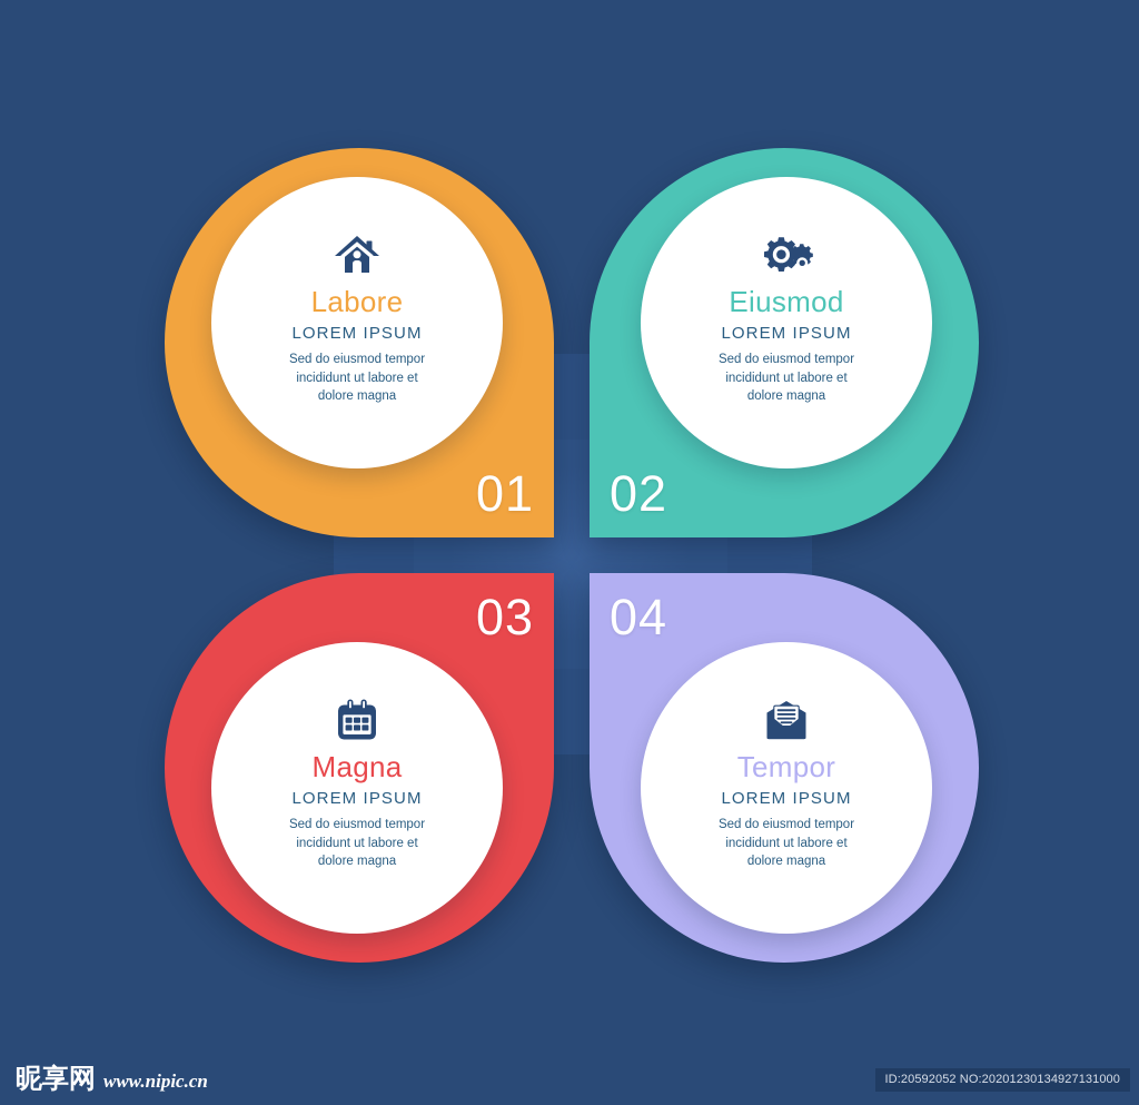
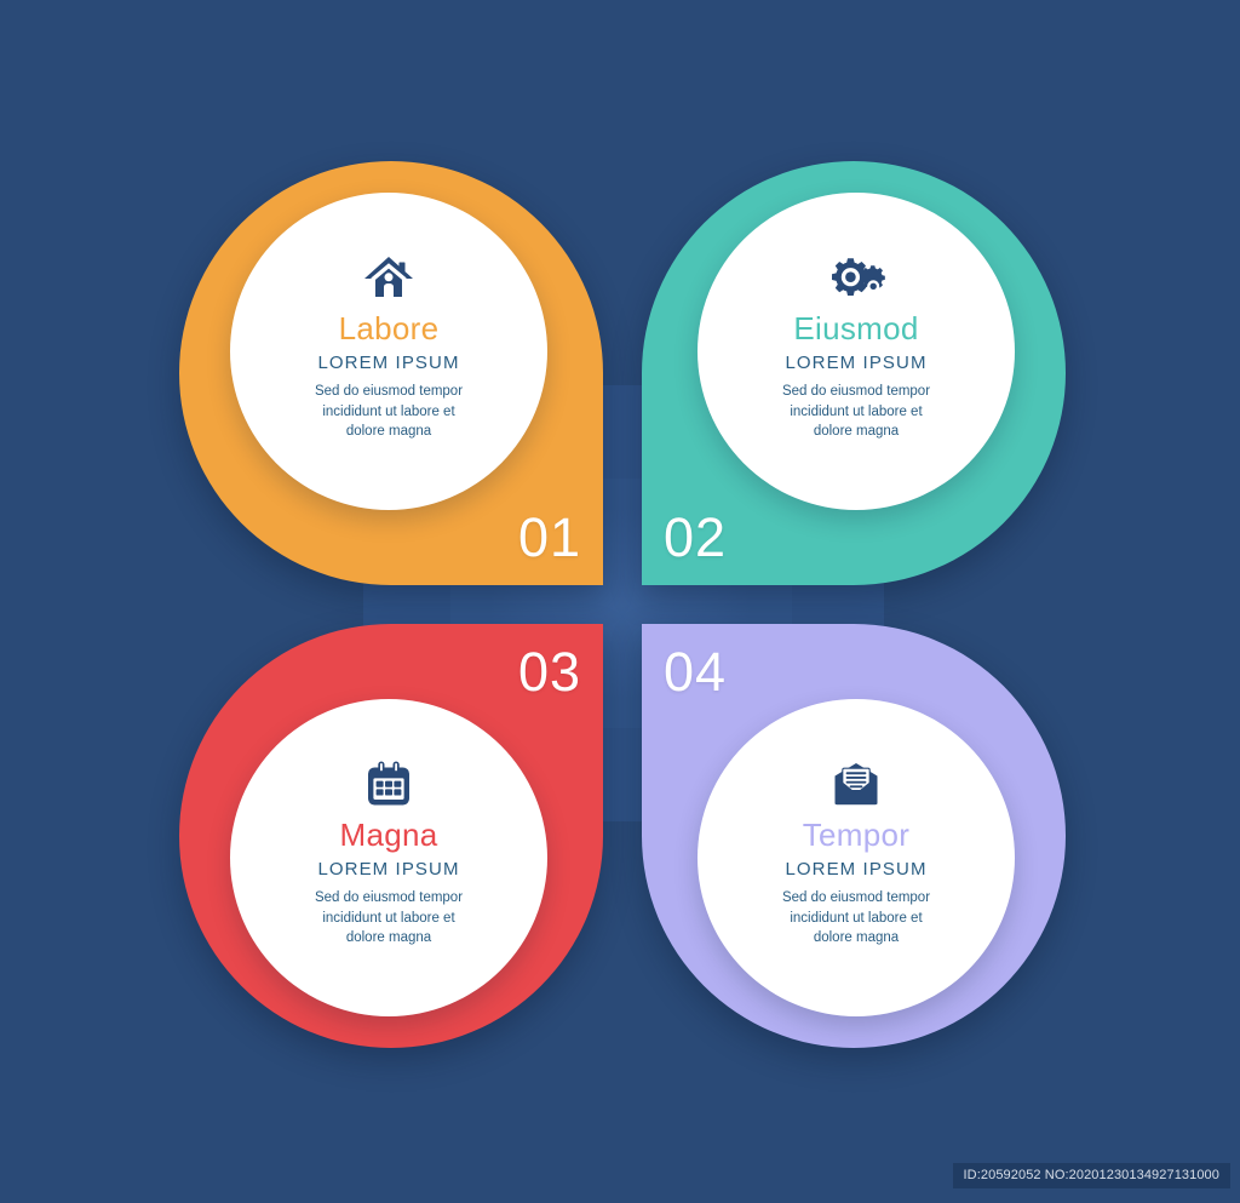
  01
  Labore
  LOREM IPSUM
  Sed do eiusmod tempor
  incididunt ut labore et
  dolore magna
  02
  Eiusmod
  LOREM IPSUM
  Sed do eiusmod tempor
  incididunt ut labore et
  dolore magna
  03
  Magna
  LOREM IPSUM
  Sed do eiusmod tempor
  incididunt ut labore et
  dolore magna
  04
  Tempor
  LOREM IPSUM
  Sed do eiusmod tempor
  incididunt ut labore et
  dolore magna
- 昵享网
- www.nipic.cn
  ID:20592052 NO:20201230134927131000
